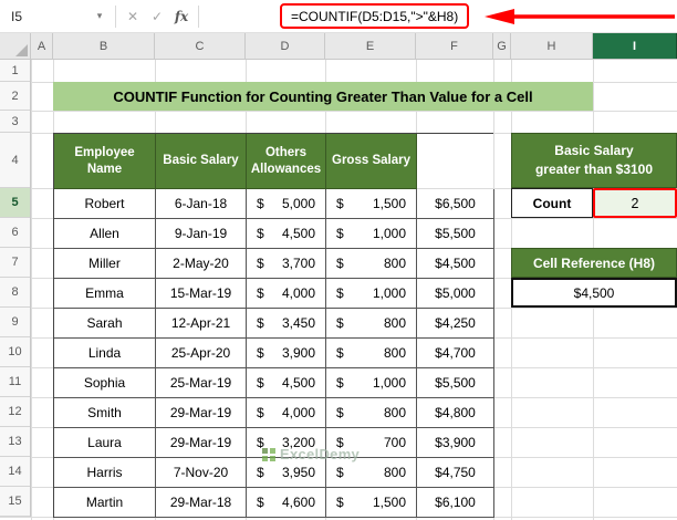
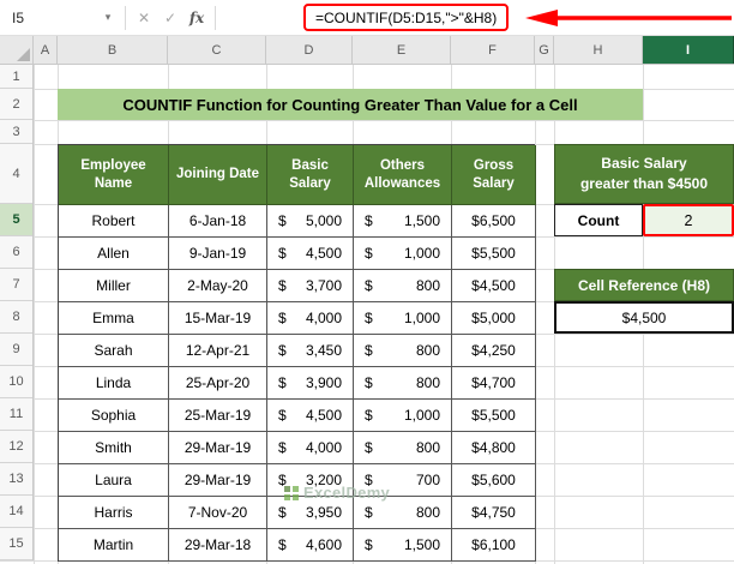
  I5
  ▾
  ✕
  ✓
  fx
  =COUNTIF(D5:D15,">"&H8)
  A
  B
  C
  D
  E
  F
  G
  H
  I
  1
  2
  3
  4
  5
  6
  7
  8
  9
  10
  11
  12
  13
  14
  15
  COUNTIF Function for Counting Greater Than Value for a Cell
  Employee Name
+ Joining Date
  Basic Salary
  Others Allowances
  Gross Salary
  Robert
  6-Jan-18
  $
  5,000
  $
  1,500
  $6,500
  Allen
  9-Jan-19
  $
  4,500
  $
  1,000
  $5,500
  Miller
  2-May-20
  $
  3,700
  $
  800
  $4,500
  Emma
  15-Mar-19
  $
  4,000
  $
  1,000
  $5,000
  Sarah
  12-Apr-21
  $
  3,450
  $
  800
  $4,250
  Linda
  25-Apr-20
  $
  3,900
  $
  800
  $4,700
  Sophia
  25-Mar-19
  $
  4,500
  $
  1,000
  $5,500
  Smith
  29-Mar-19
  $
  4,000
  $
  800
  $4,800
  Laura
  29-Mar-19
  $
  3,200
  $
  700
- $3,900
+ $5,600
  Harris
  7-Nov-20
  $
  3,950
  $
  800
  $4,750
  Martin
  29-Mar-18
  $
  4,600
  $
  1,500
  $6,100
  Basic Salary
- greater than $3100
+ greater than $4500
  Count
  2
  Cell Reference (H8)
  $4,500
  ExcelDemy
